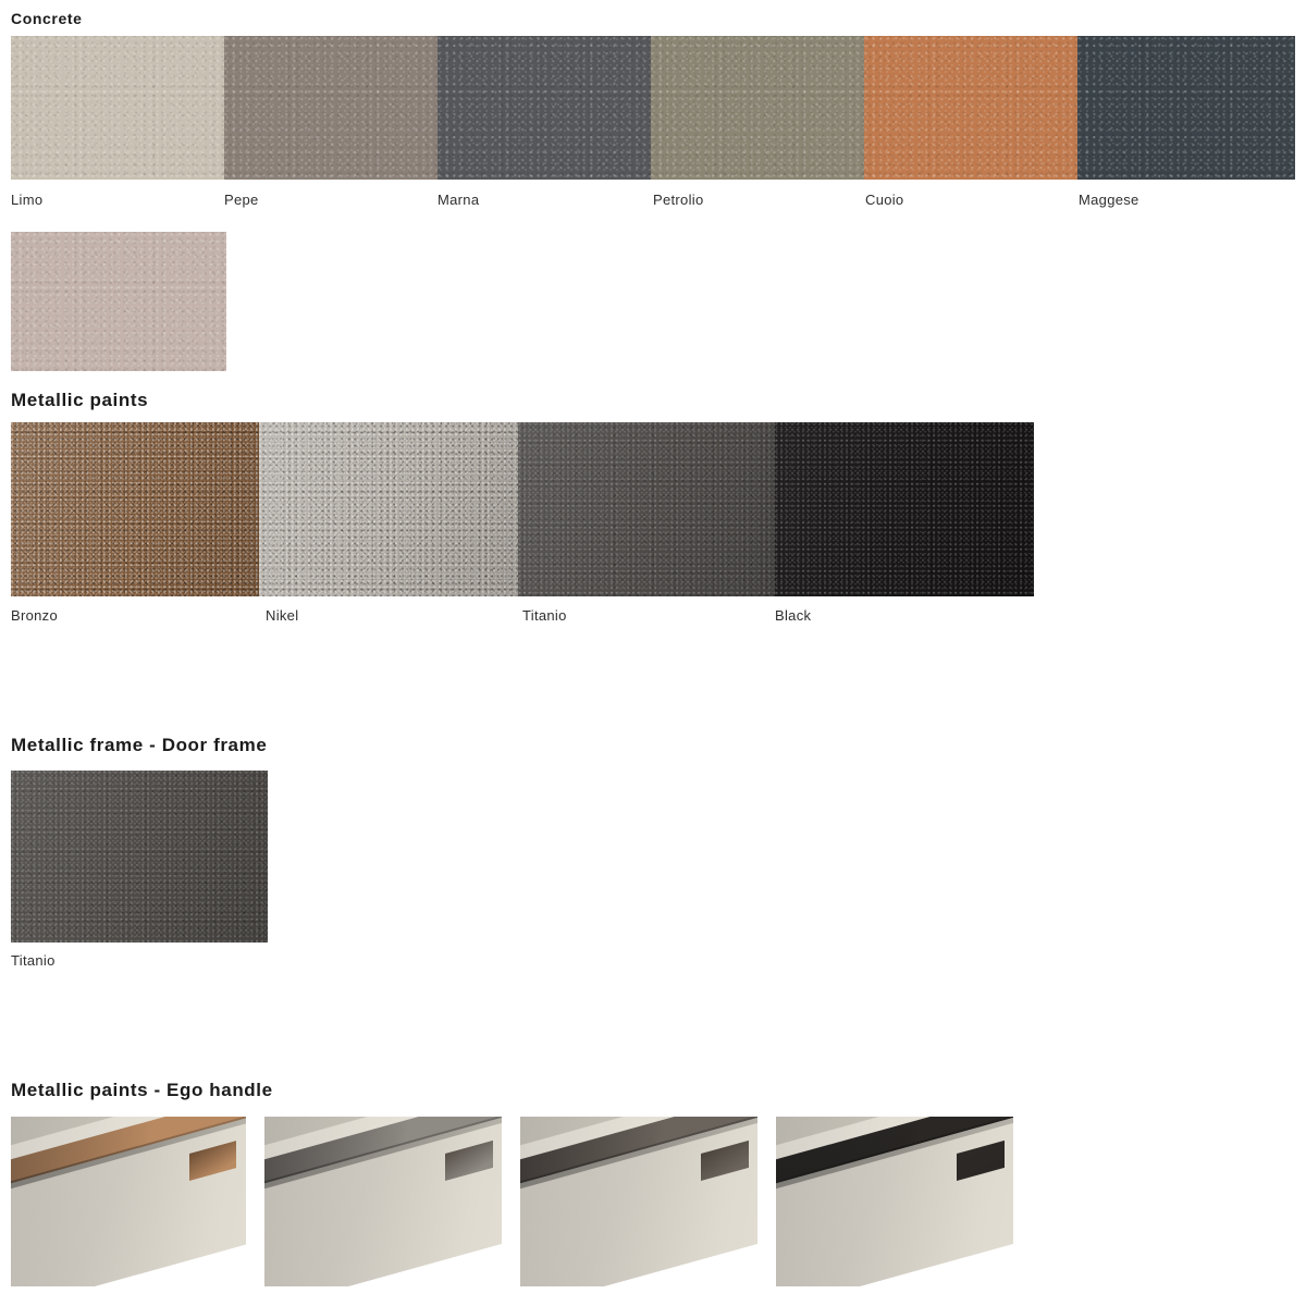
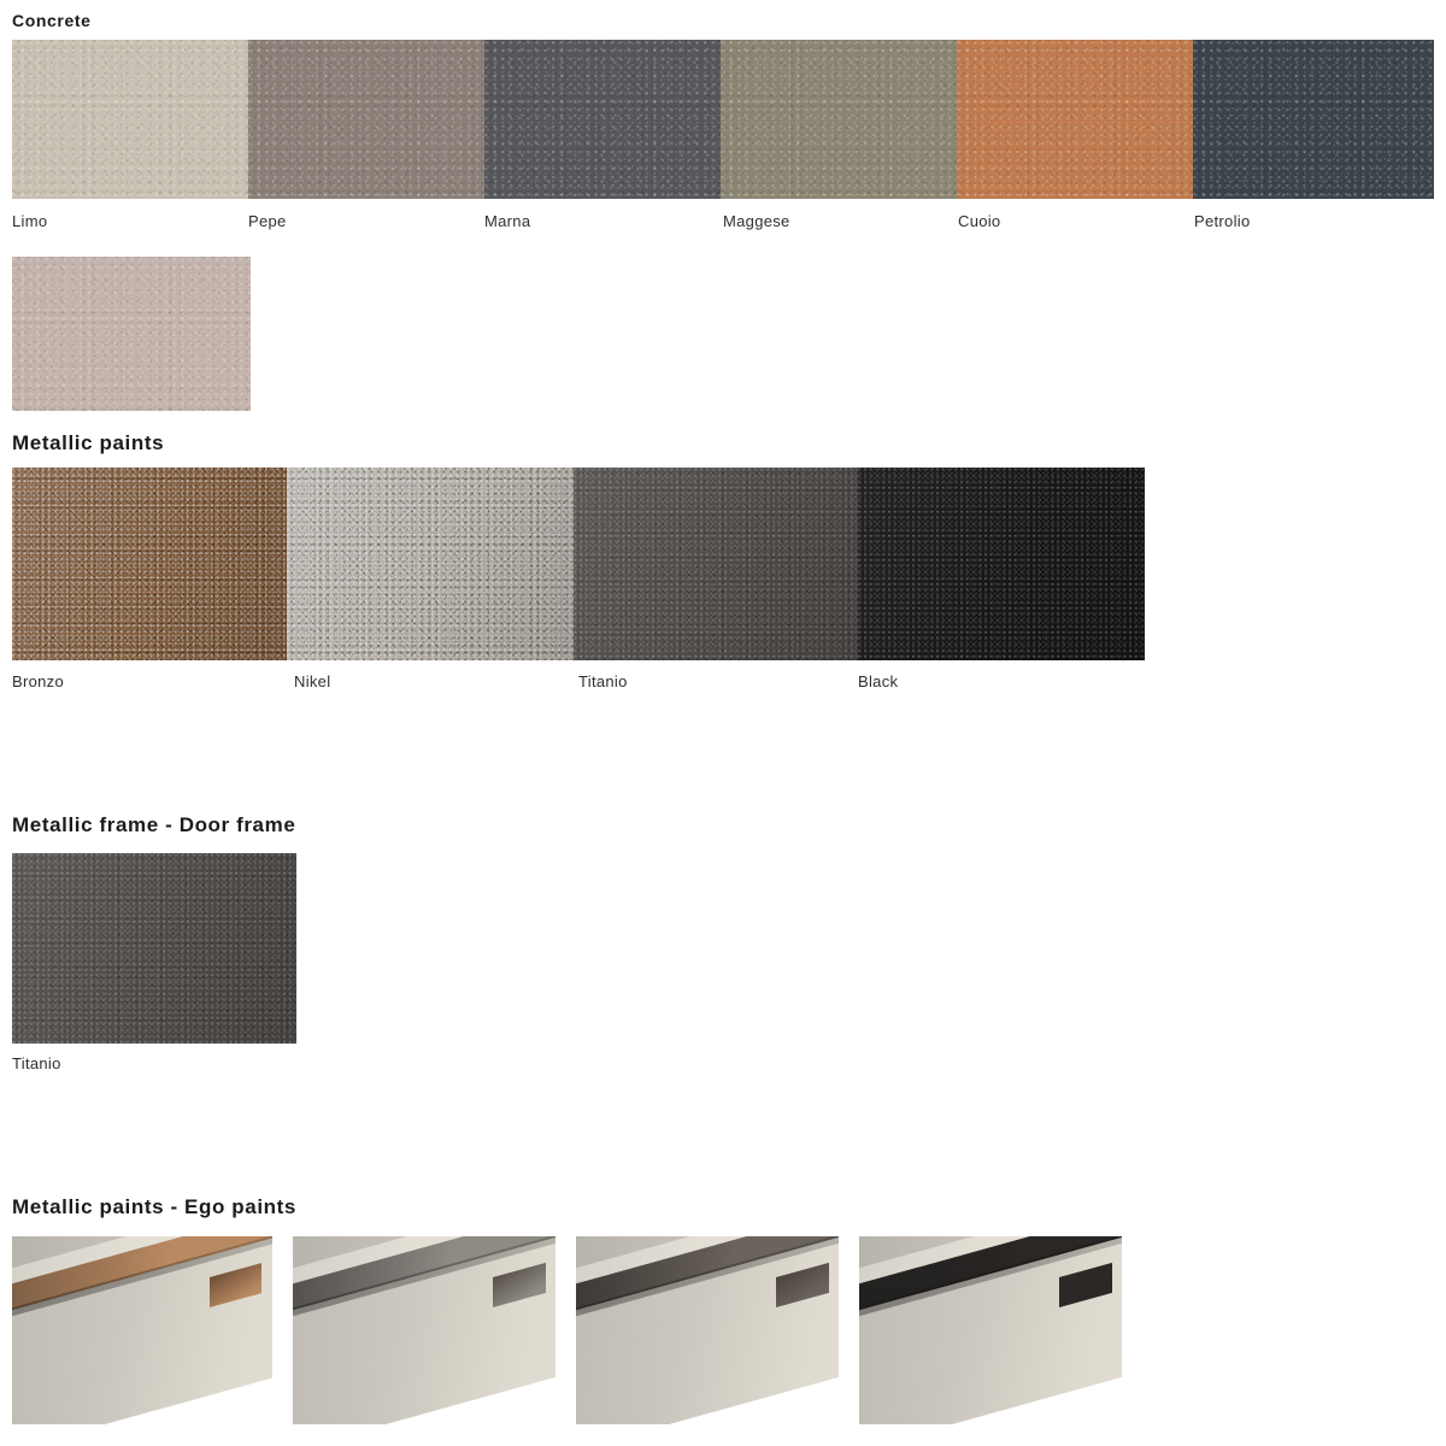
  Concrete
  Limo
  Pepe
  Marna
- Petrolio
+ Maggese
  Cuoio
- Maggese
+ Petrolio
  Metallic paints
  Bronzo
  Nikel
  Titanio
  Black
  Metallic frame - Door frame
  Titanio
- Metallic paints - Ego handle
+ Metallic paints - Ego paints
